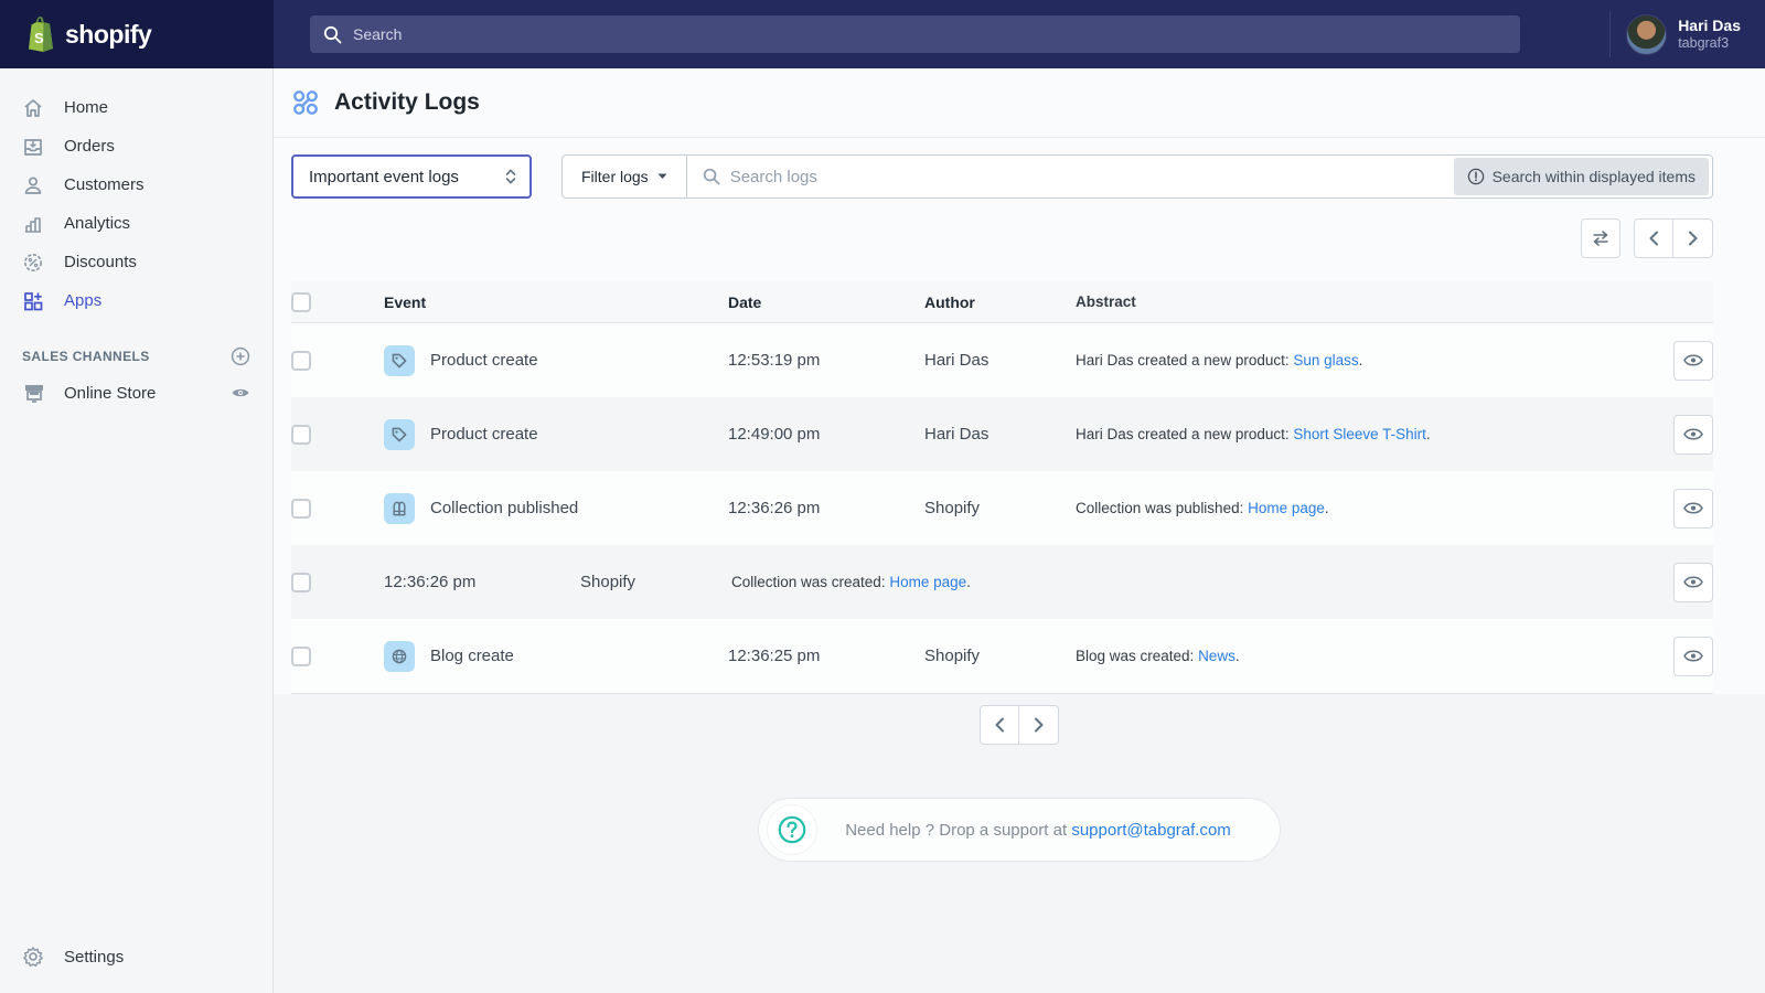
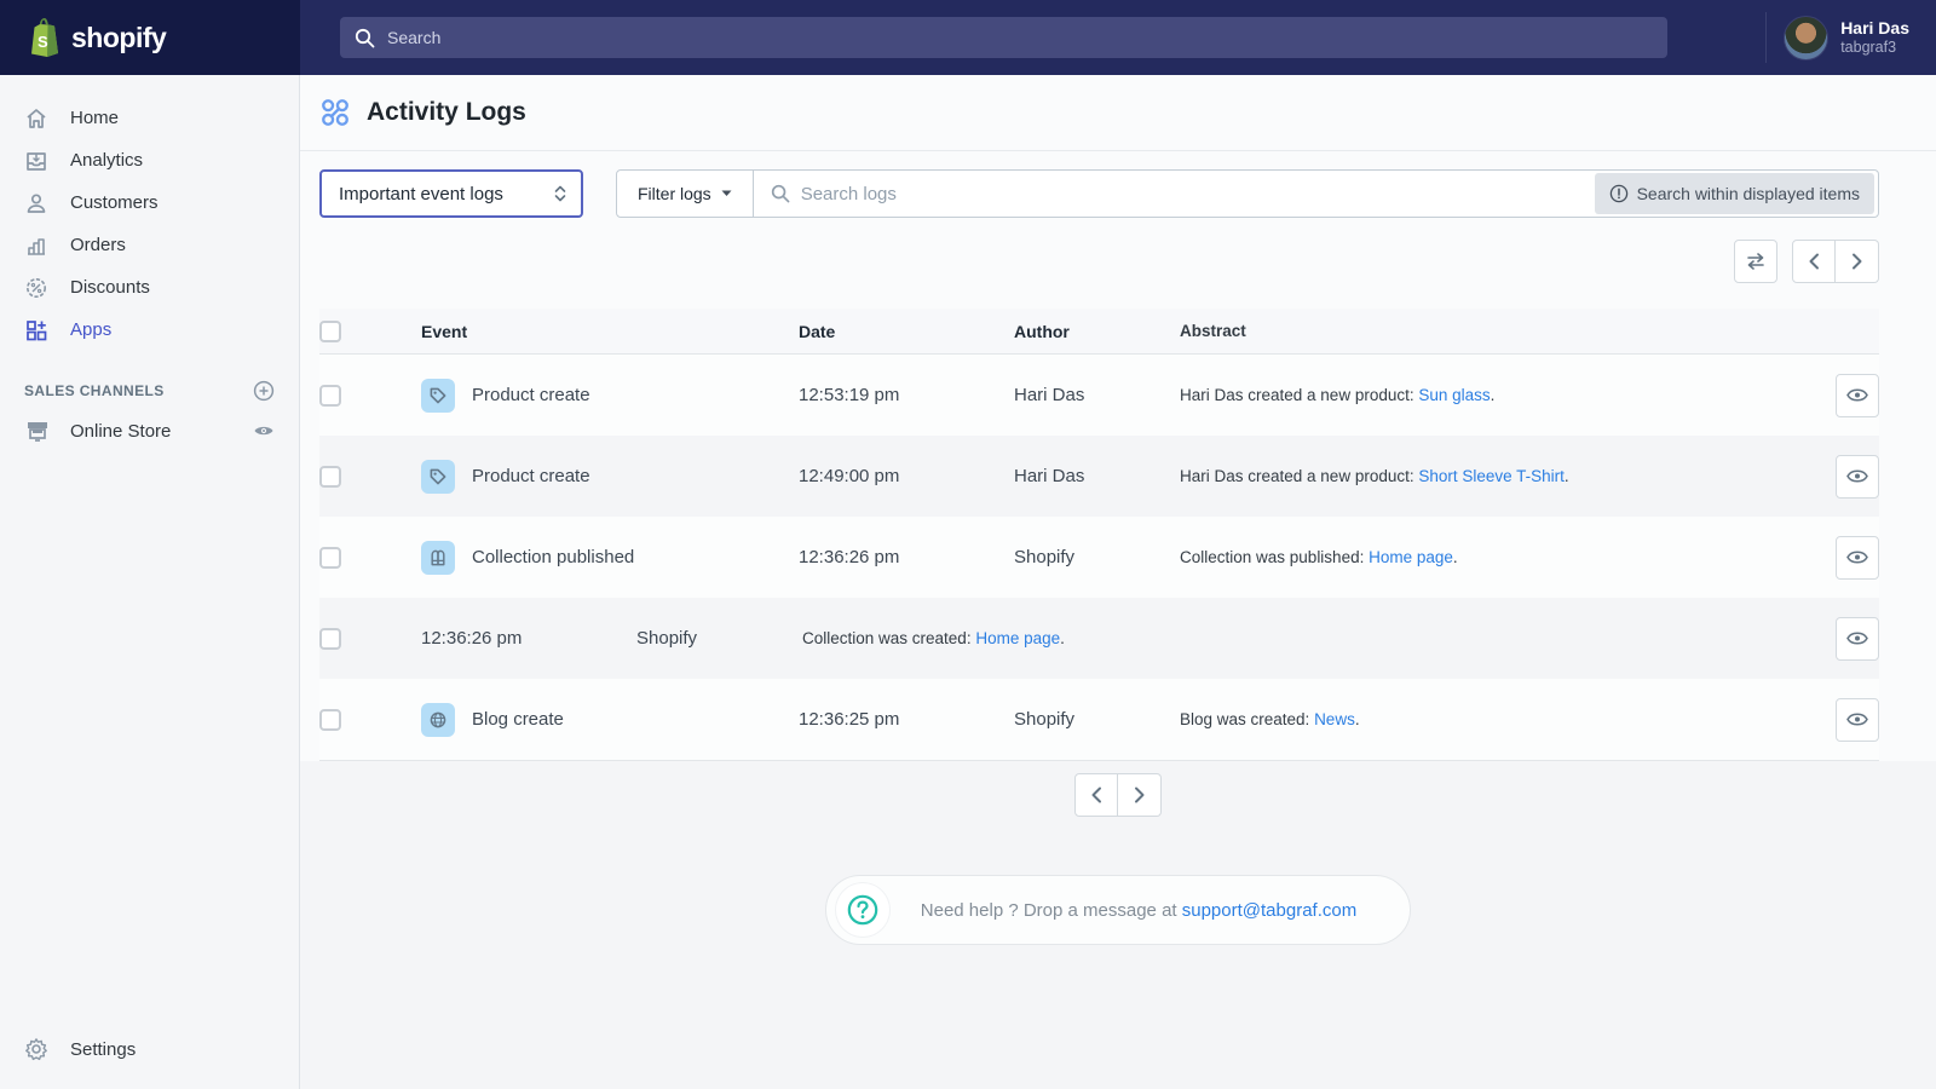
  S
  shopify
  Search
  Hari Das
  tabgraf3
  Home
- Orders
+ Analytics
  Customers
- Analytics
+ Orders
  Discounts
  Apps
  SALES CHANNELS
  Online Store
  Settings
  Activity Logs
  Important event logs
  Filter logs
  Search logs
  Search within displayed items
  Event
  Date
  Author
  Abstract
  Product create
  12:53:19 pm
  Hari Das
  Hari Das created a new product: Sun glass.
  Product create
  12:49:00 pm
  Hari Das
  Hari Das created a new product: Short Sleeve T-Shirt.
  Collection published
  12:36:26 pm
  Shopify
  Collection was published: Home page.
  12:36:26 pm
  Shopify
  Collection was created: Home page.
  Blog create
  12:36:25 pm
  Shopify
  Blog was created: News.
- Need help ? Drop a support at support@tabgraf.com
+ Need help ? Drop a message at support@tabgraf.com
